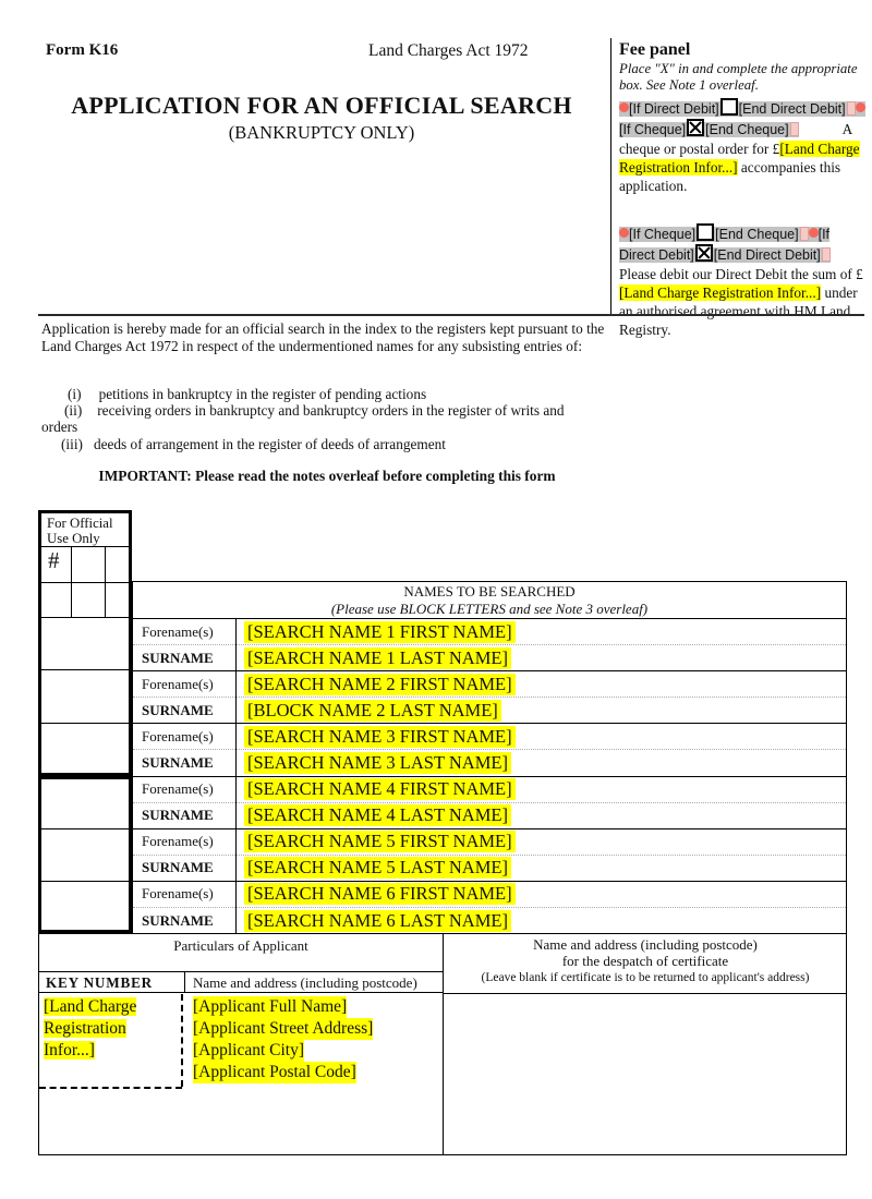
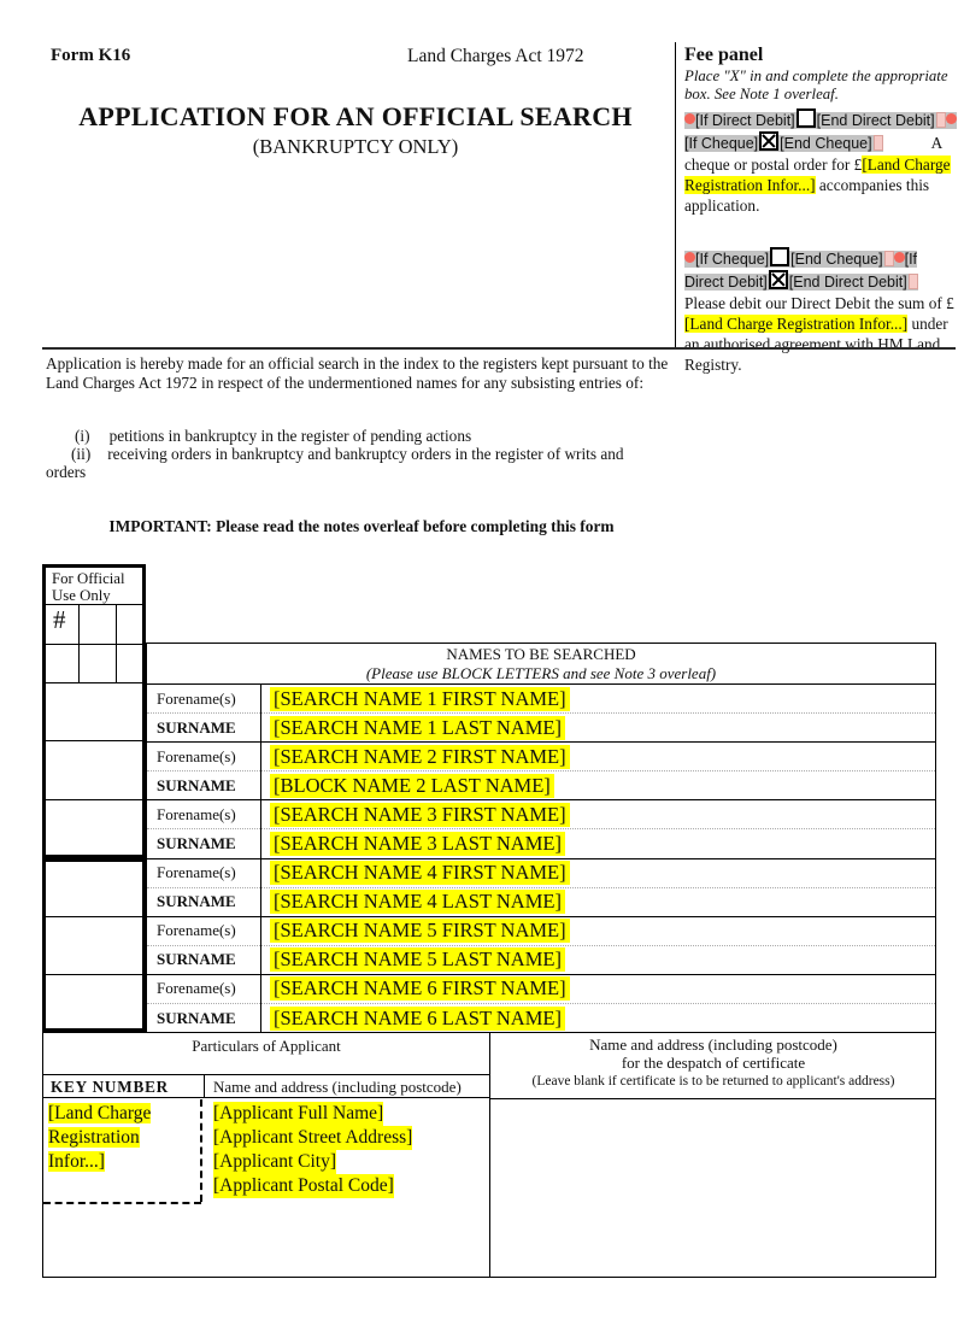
  Form K16
  Land Charges Act 1972
  APPLICATION FOR AN OFFICIAL SEARCH
  (BANKRUPTCY ONLY)
  Fee panel
  Place "X" in and complete the appropriate box. See Note 1 overleaf.
  [If Direct Debit] [End Direct Debit][If Cheque] [End Cheque] A cheque or postal order for £[Land Charge Registration Infor...] accompanies this application.
  [If Cheque] [End Cheque] [If Direct Debit] [End Direct Debit] Please debit our Direct Debit the sum of £[Land Charge Registration Infor...] under an authorised agreement with HM Land Registry.
  Application is hereby made for an official search in the index to the registers kept pursuant to the Land Charges Act 1972 in respect of the undermentioned names for any subsisting entries of:
  (i) petitions in bankruptcy in the register of pending actions
  (ii) receiving orders in bankruptcy and bankruptcy orders in the register of writs and
  orders
- (iii) deeds of arrangement in the register of deeds of arrangement
  IMPORTANT: Please read the notes overleaf before completing this form
  For Official Use Only
  #
  NAMES TO BE SEARCHED
  (Please use BLOCK LETTERS and see Note 3 overleaf)
  Forename(s)
  [SEARCH NAME 1 FIRST NAME]
  SURNAME
  [SEARCH NAME 1 LAST NAME]
  Forename(s)
  [SEARCH NAME 2 FIRST NAME]
  SURNAME
  [BLOCK NAME 2 LAST NAME]
  Forename(s)
  [SEARCH NAME 3 FIRST NAME]
  SURNAME
  [SEARCH NAME 3 LAST NAME]
  Forename(s)
  [SEARCH NAME 4 FIRST NAME]
  SURNAME
  [SEARCH NAME 4 LAST NAME]
  Forename(s)
  [SEARCH NAME 5 FIRST NAME]
  SURNAME
  [SEARCH NAME 5 LAST NAME]
  Forename(s)
  [SEARCH NAME 6 FIRST NAME]
  SURNAME
  [SEARCH NAME 6 LAST NAME]
  Particulars of Applicant
  KEY NUMBER
  Name and address (including postcode)
  [Land Charge Registration Infor...]
  [Applicant Full Name]
  [Applicant Street Address]
  [Applicant City]
  [Applicant Postal Code]
  Name and address (including postcode)
  for the despatch of certificate
  (Leave blank if certificate is to be returned to applicant's address)
